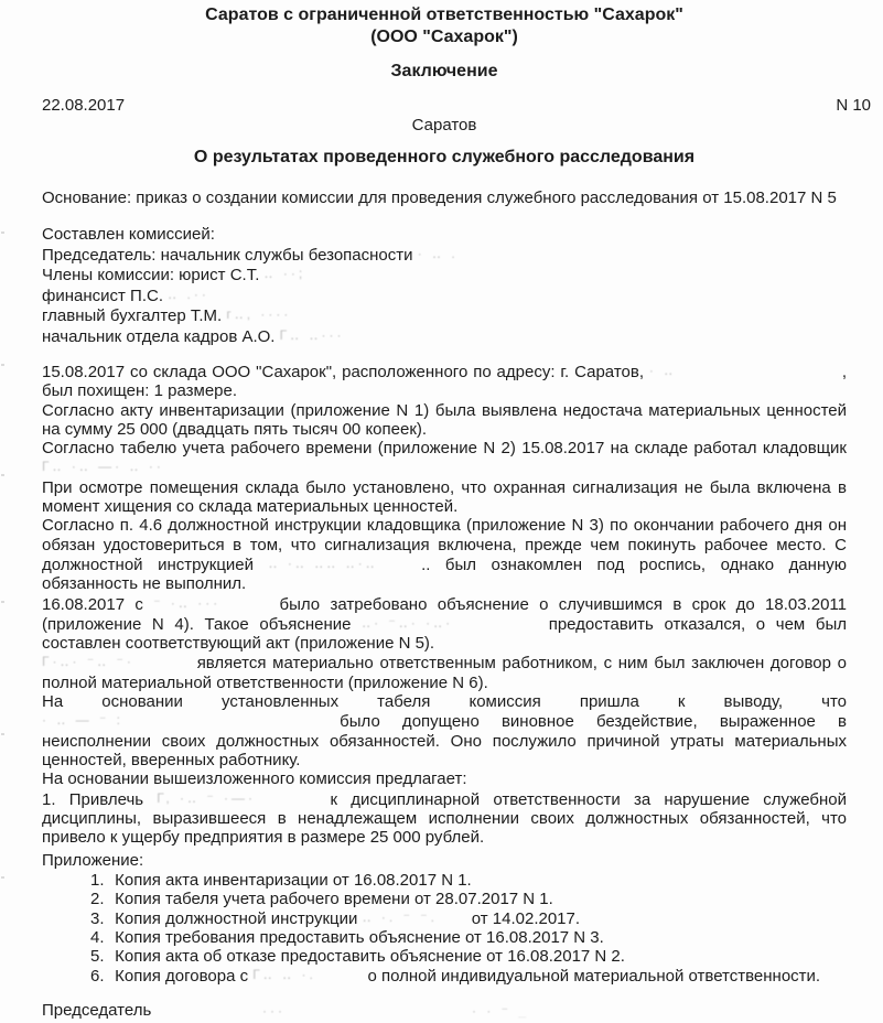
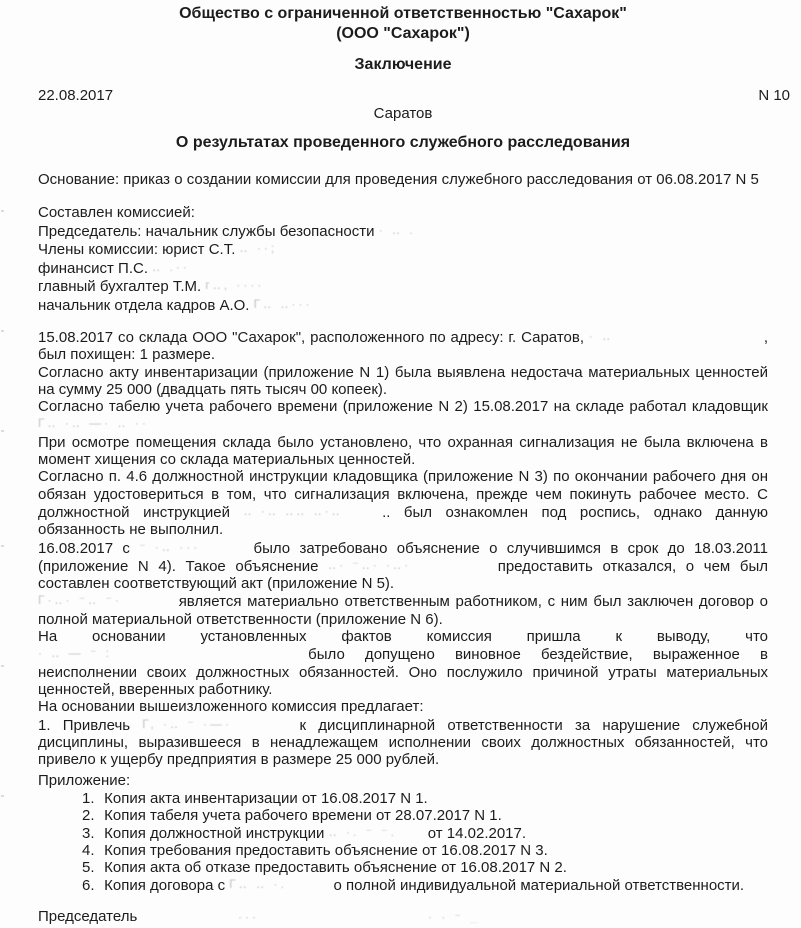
- Саратов с ограниченной ответственностью "Сахарок"
+ Общество с ограниченной ответственностью "Сахарок"
  (ООО "Сахарок")
  Заключение
  22.08.2017
  N 10
  Саратов
  О результатах проведенного служебного расследования
- Основание: приказ о создании комиссии для проведения служебного расследования от 15.08.2017 N 5
+ Основание: приказ о создании комиссии для проведения служебного расследования от 06.08.2017 N 5
  Составлен комиссией:
  Председатель: начальник службы безопасности · ‥ .
  Члены комиссии: юрист С.Т. ‥ ··;
  финансист П.С. ‥ .··
  главный бухгалтер Т.М. г‥, ····
  начальник отдела кадров А.О. Г‥ ‥···
  15.08.2017 со склада ООО "Сахарок", расположенного по адресу: г. Саратов, · ‥ , был похищен: 1 размере.
  Согласно акту инвентаризации (приложение N 1) была выявлена недостача материальных ценностей на сумму 25 000 (двадцать пять тысяч 00 копеек).
  Согласно табелю учета рабочего времени (приложение N 2) 15.08.2017 на складе работал кладовщик Г‥ ·‥ —· ‥ ··
  При осмотре помещения склада было установлено, что охранная сигнализация не была включена в момент хищения со склада материальных ценностей.
  Согласно п. 4.6 должностной инструкции кладовщика (приложение N 3) по окончании рабочего дня он обязан удостовериться в том, что сигнализация включена, прежде чем покинуть рабочее место. С должностной инструкцией ‥ ·‥ ‥‥ ‥·‥ .. был ознакомлен под роспись, однако данную обязанность не выполнил.
  16.08.2017 с ⁻ ·‥ ··· было затребовано объяснение о случившимся в срок до 18.03.2011 (приложение N 4). Такое объяснение ‥· ⁻‥· ·‥· предоставить отказался, о чем был составлен соответствующий акт (приложение N 5).
  Г·‥· ⁻‥ ⁻· является материально ответственным работником, с ним был заключен договор о полной материальной ответственности (приложение N 6).
- На основании установленных табеля комиссия пришла к выводу, что · ‥ — ⁻ : было допущено виновное бездействие, выраженное в неисполнении своих должностных обязанностей. Оно послужило причиной утраты материальных ценностей, вверенных работнику.
+ На основании установленных фактов комиссия пришла к выводу, что · ‥ — ⁻ : было допущено виновное бездействие, выраженное в неисполнении своих должностных обязанностей. Оно послужило причиной утраты материальных ценностей, вверенных работнику.
  На основании вышеизложенного комиссия предлагает:
  1. Привлечь Г, ·‥ ⁻ ·—· к дисциплинарной ответственности за нарушение служебной дисциплины, выразившееся в ненадлежащем исполнении своих должностных обязанностей, что привело к ущербу предприятия в размере 25 000 рублей.
  Приложение:
  1. Копия акта инвентаризации от 16.08.2017 N 1.
  2. Копия табеля учета рабочего времени от 28.07.2017 N 1.
  3. Копия должностной инструкции ‥ ·. ⁻ ⁻. от 14.02.2017.
  4. Копия требования предоставить объяснение от 16.08.2017 N 3.
  5. Копия акта об отказе предоставить объяснение от 16.08.2017 N 2.
  6. Копия договора с Г‥ ‥ ·. о полной индивидуальной материальной ответственности.
  Председатель
  · · ⁻ _
